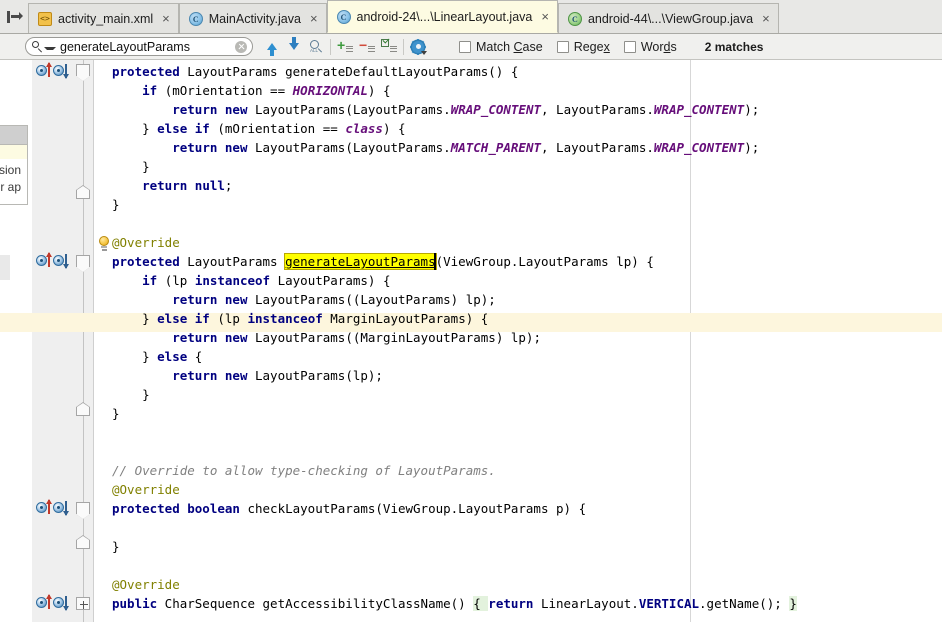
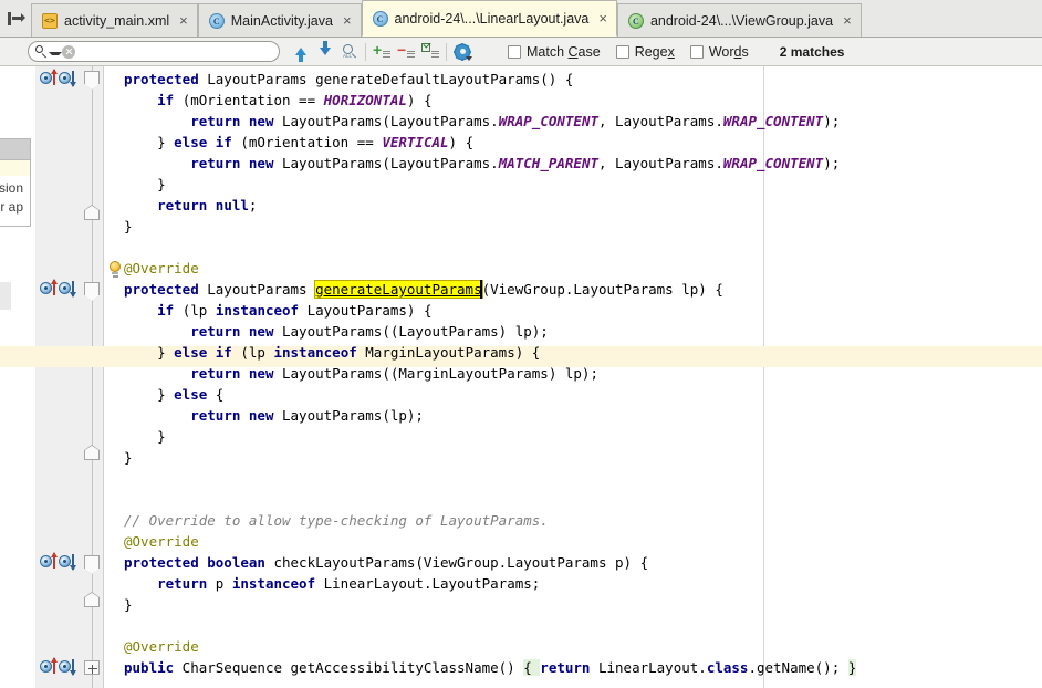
  activity_main.xml
  ×
  MainActivity.java
  ×
  android-24\...\LinearLayout.java
  ×
- android-44\...\ViewGroup.java
+ android-24\...\ViewGroup.java
  ×
- generateLayoutParams
  +
  −
  Match Case
  Regex
  Words
  2 matches
  protected LayoutParams generateDefaultLayoutParams() {
  if (mOrientation == HORIZONTAL) {
  return new LayoutParams(LayoutParams.WRAP_CONTENT, LayoutParams.WRAP_CONTENT);
- } else if (mOrientation == class) {
+ } else if (mOrientation == VERTICAL) {
  return new LayoutParams(LayoutParams.MATCH_PARENT, LayoutParams.WRAP_CONTENT);
  }
  return null;
  }
  @Override
  protected LayoutParams generateLayoutParams(ViewGroup.LayoutParams lp) {
  if (lp instanceof LayoutParams) {
  return new LayoutParams((LayoutParams) lp);
  } else if (lp instanceof MarginLayoutParams) {
  return new LayoutParams((MarginLayoutParams) lp);
  } else {
  return new LayoutParams(lp);
  }
  }
  // Override to allow type-checking of LayoutParams.
  @Override
  protected boolean checkLayoutParams(ViewGroup.LayoutParams p) {
+ return p instanceof LinearLayout.LayoutParams;
  }
  @Override
- public CharSequence getAccessibilityClassName() { return LinearLayout.VERTICAL.getName(); }
+ public CharSequence getAccessibilityClassName() { return LinearLayout.class.getName(); }
  sion
  r ap
